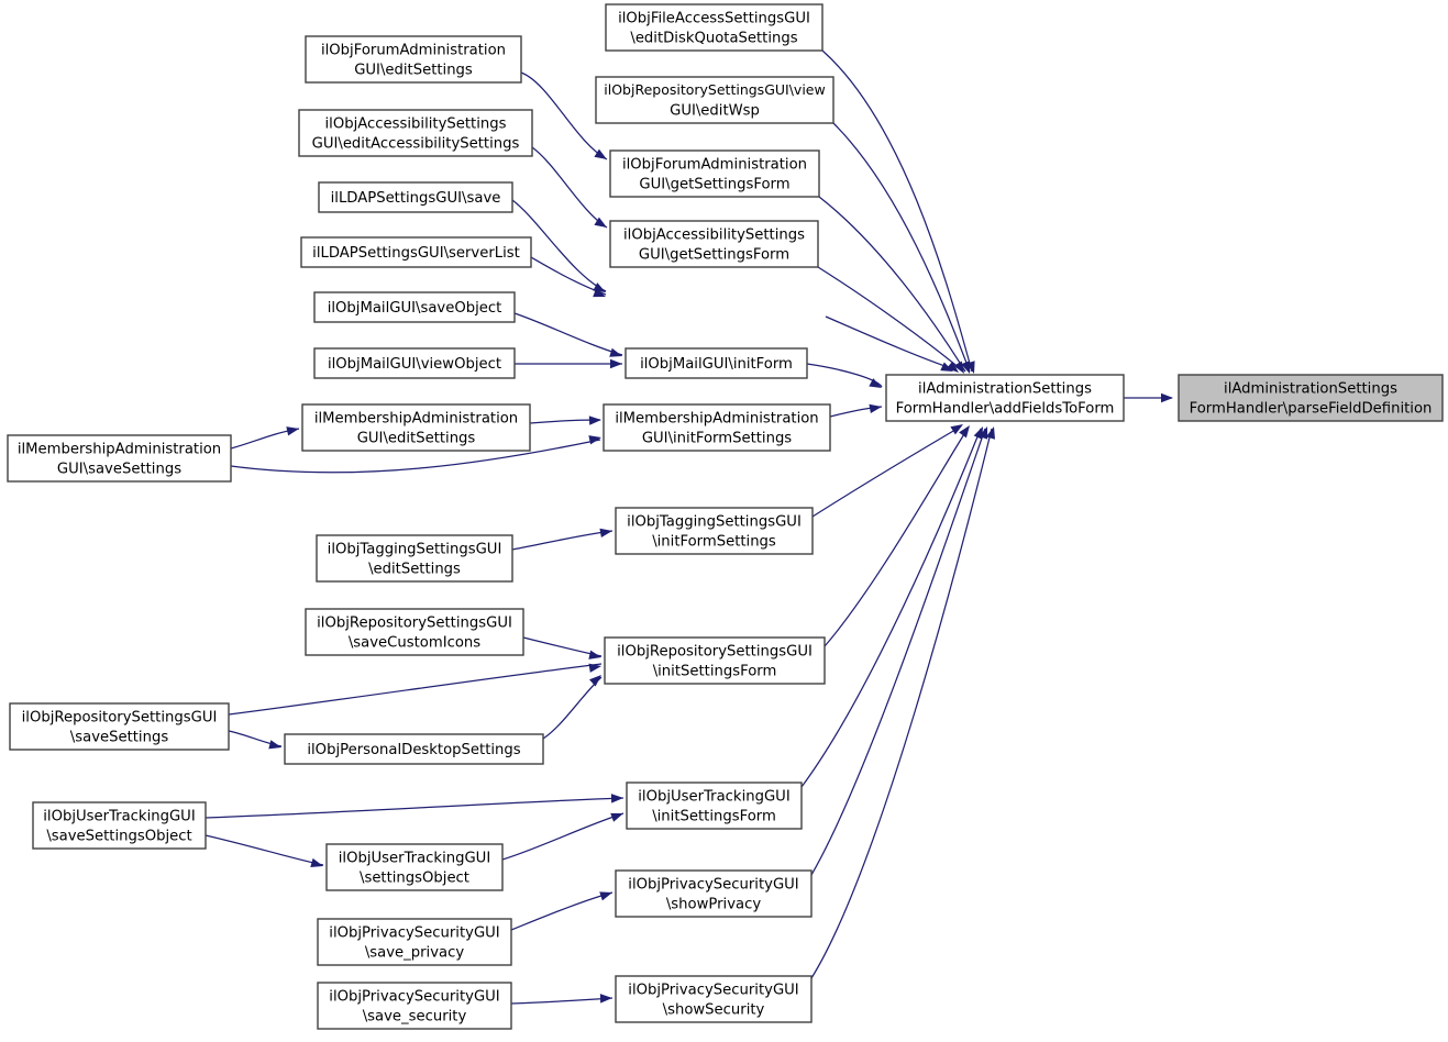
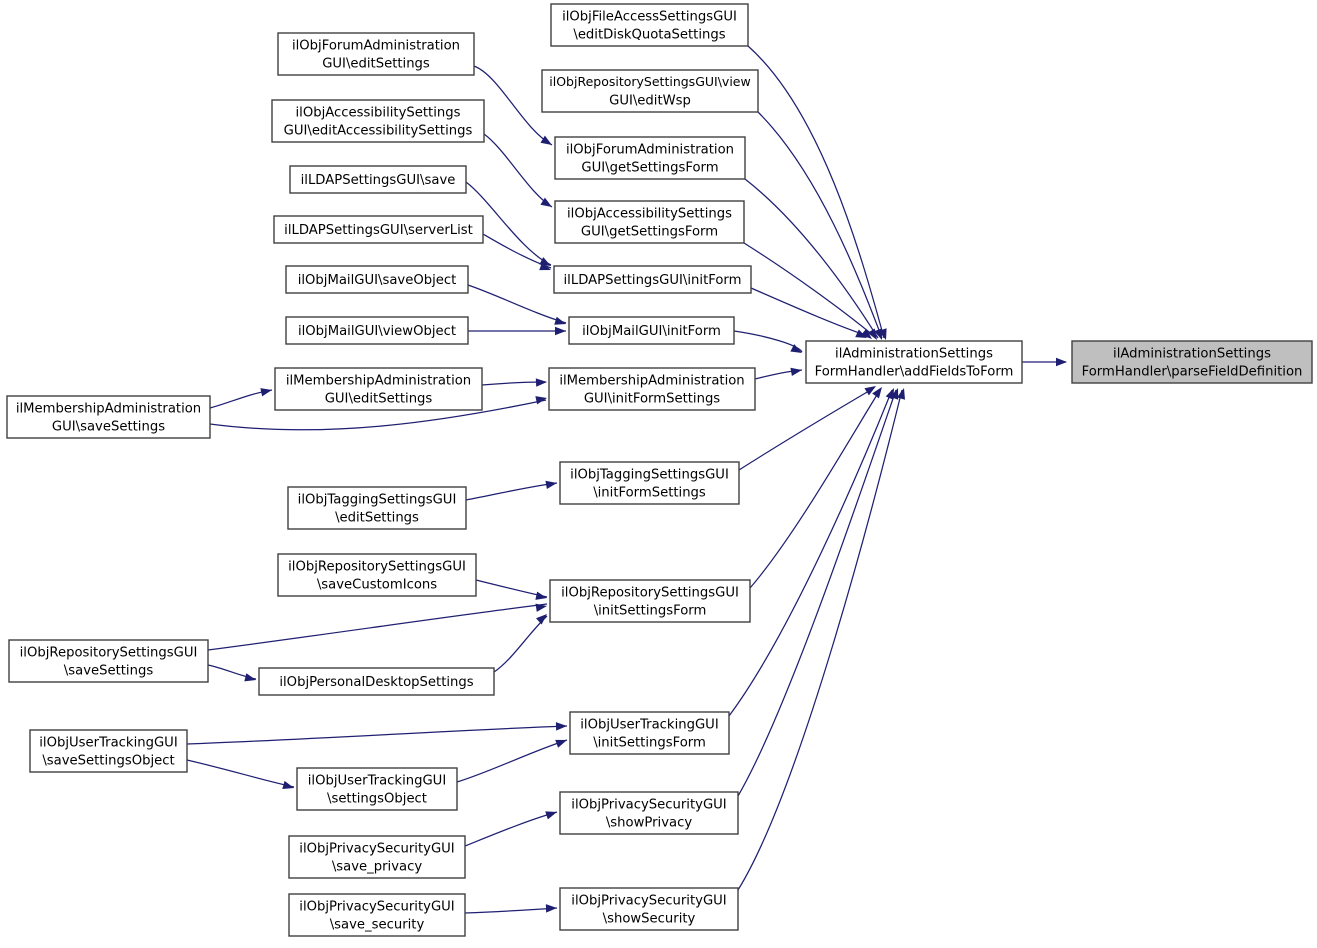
  ilObjForumAdministration
  GUI\editSettings
  ilObjAccessibilitySettings
  GUI\editAccessibilitySettings
  ilLDAPSettingsGUI\save
  ilLDAPSettingsGUI\serverList
  ilObjMailGUI\saveObject
  ilObjMailGUI\viewObject
  ilMembershipAdministration
  GUI\editSettings
  ilMembershipAdministration
  GUI\saveSettings
  ilObjTaggingSettingsGUI
  \editSettings
  ilObjRepositorySettingsGUI
  \saveCustomIcons
  ilObjRepositorySettingsGUI
  \saveSettings
  ilObjPersonalDesktopSettings
  ilObjUserTrackingGUI
  \saveSettingsObject
  ilObjUserTrackingGUI
  \settingsObject
  ilObjPrivacySecurityGUI
  \save_privacy
  ilObjPrivacySecurityGUI
  \save_security
  ilObjFileAccessSettingsGUI
  \editDiskQuotaSettings
  ilObjRepositorySettingsGUI\view
  GUI\editWsp
  ilObjForumAdministration
  GUI\getSettingsForm
  ilObjAccessibilitySettings
  GUI\getSettingsForm
+ ilLDAPSettingsGUI\initForm
  ilObjMailGUI\initForm
  ilMembershipAdministration
  GUI\initFormSettings
  ilObjTaggingSettingsGUI
  \initFormSettings
  ilObjRepositorySettingsGUI
  \initSettingsForm
  ilObjUserTrackingGUI
  \initSettingsForm
  ilObjPrivacySecurityGUI
  \showPrivacy
  ilObjPrivacySecurityGUI
  \showSecurity
  ilAdministrationSettings
  FormHandler\addFieldsToForm
  ilAdministrationSettings
  FormHandler\parseFieldDefinition
